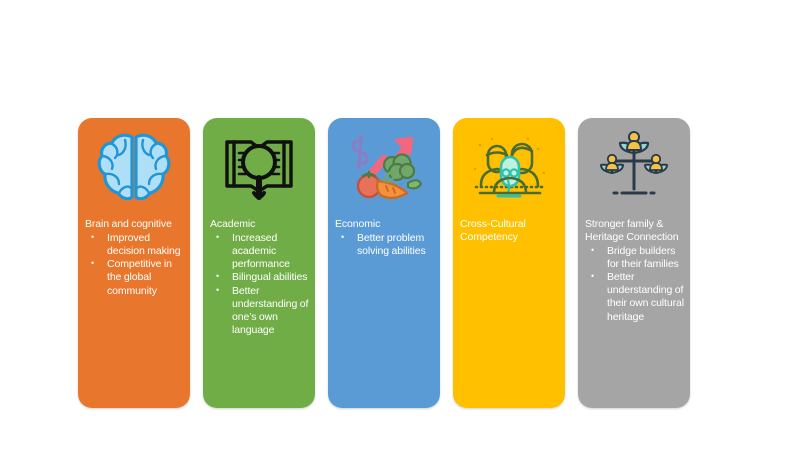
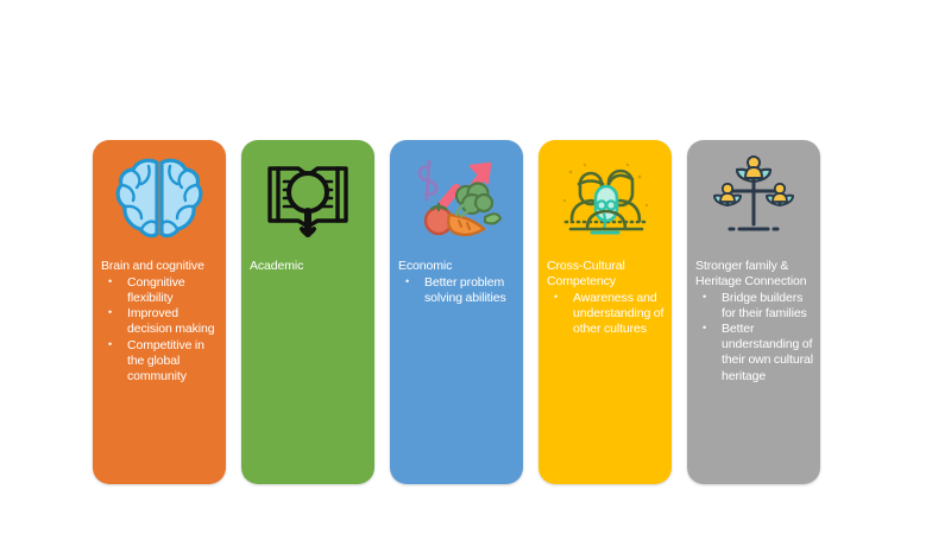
  Brain and cognitive
+ Congnitive flexibility
  Improved decision making
  Competitive in the global community
  Academic
- Increased academic performance
- Bilingual abilities
- Better understanding of one’s own language
  Economic
  Better problem solving abilities
  Cross-Cultural Competency
+ Awareness and understanding of other cultures
  Stronger family & Heritage Connection
  Bridge builders for their families
  Better understanding of their own cultural heritage
